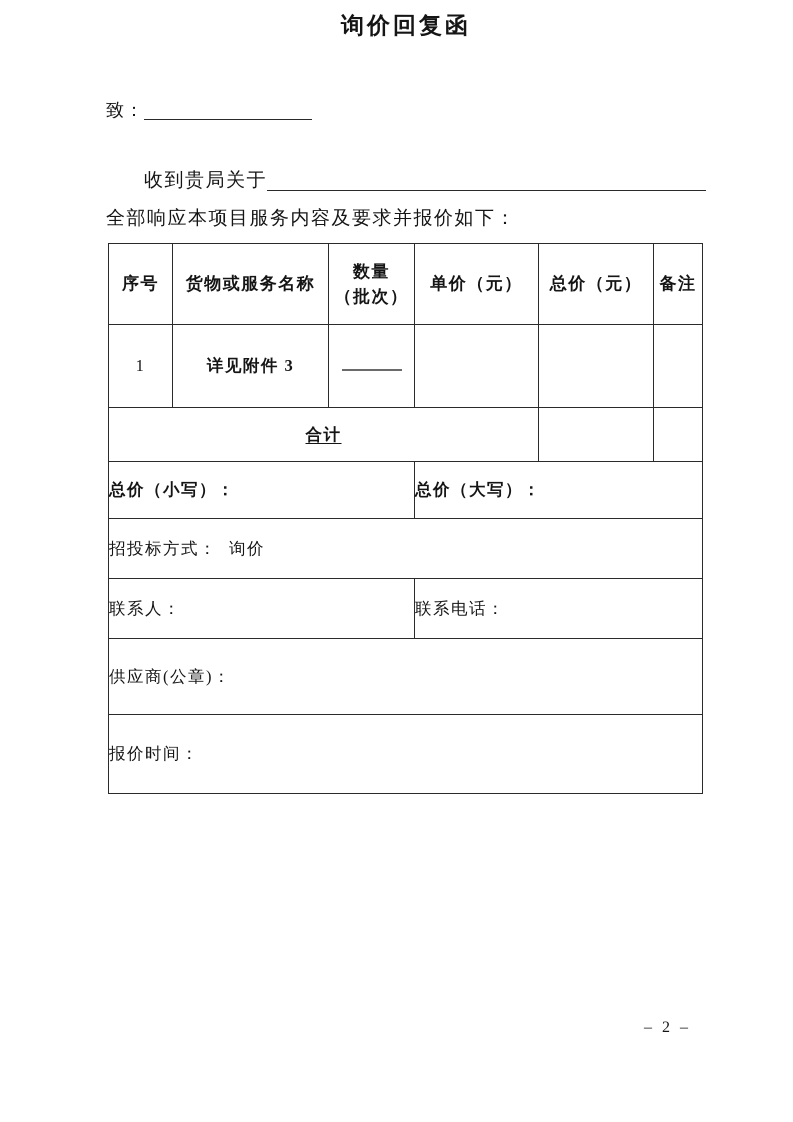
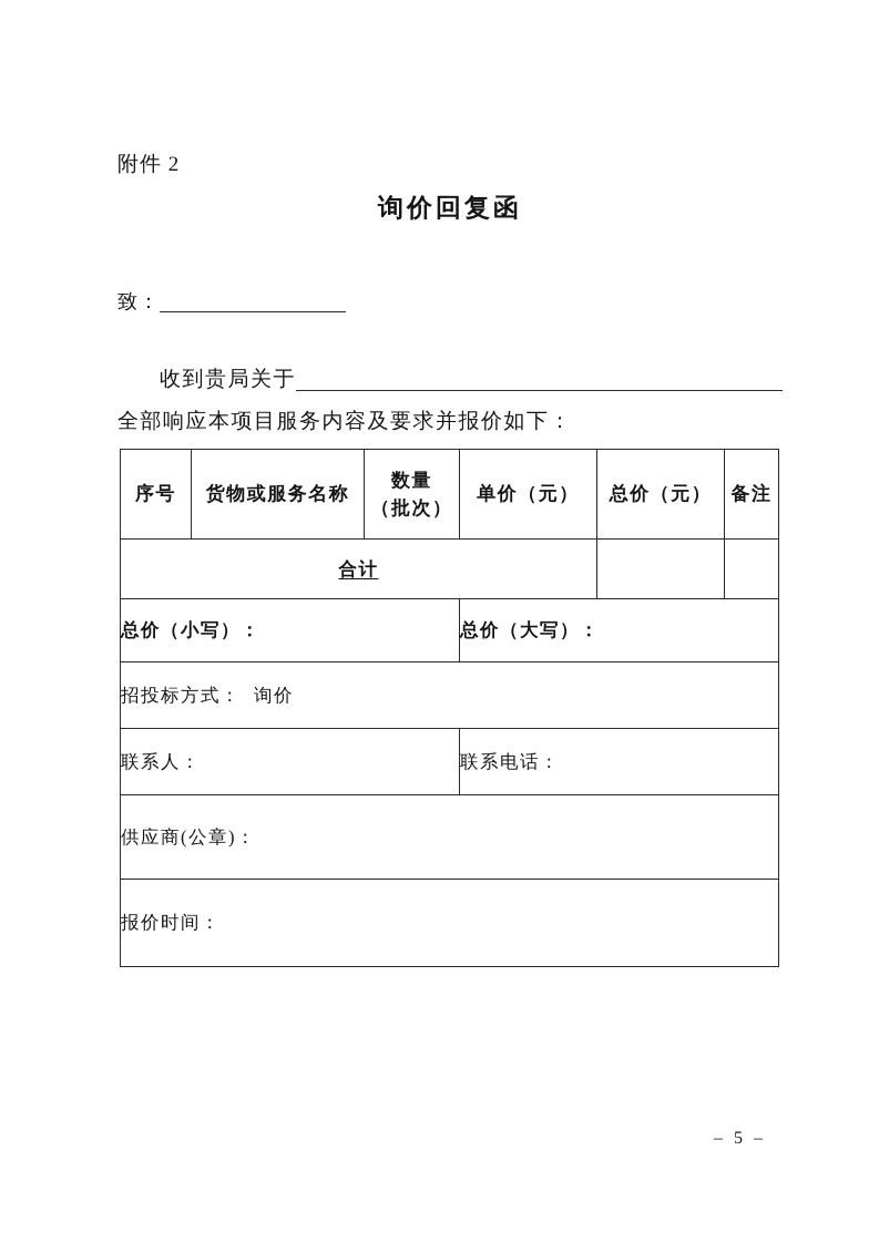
+ 附件 2
  询价回复函
  致：
  收到贵局关于
  全部响应本项目服务内容及要求并报价如下：
  序号	货物或服务名称	数量 （批次）	单价（元）	总价（元）	备注
- 1	详见附件 3
  合计
  总价（小写）：	总价（大写）：
  招投标方式： 询价
  联系人：	联系电话：
  供应商(公章)：
  报价时间：
- – 2 –
+ – 5 –
